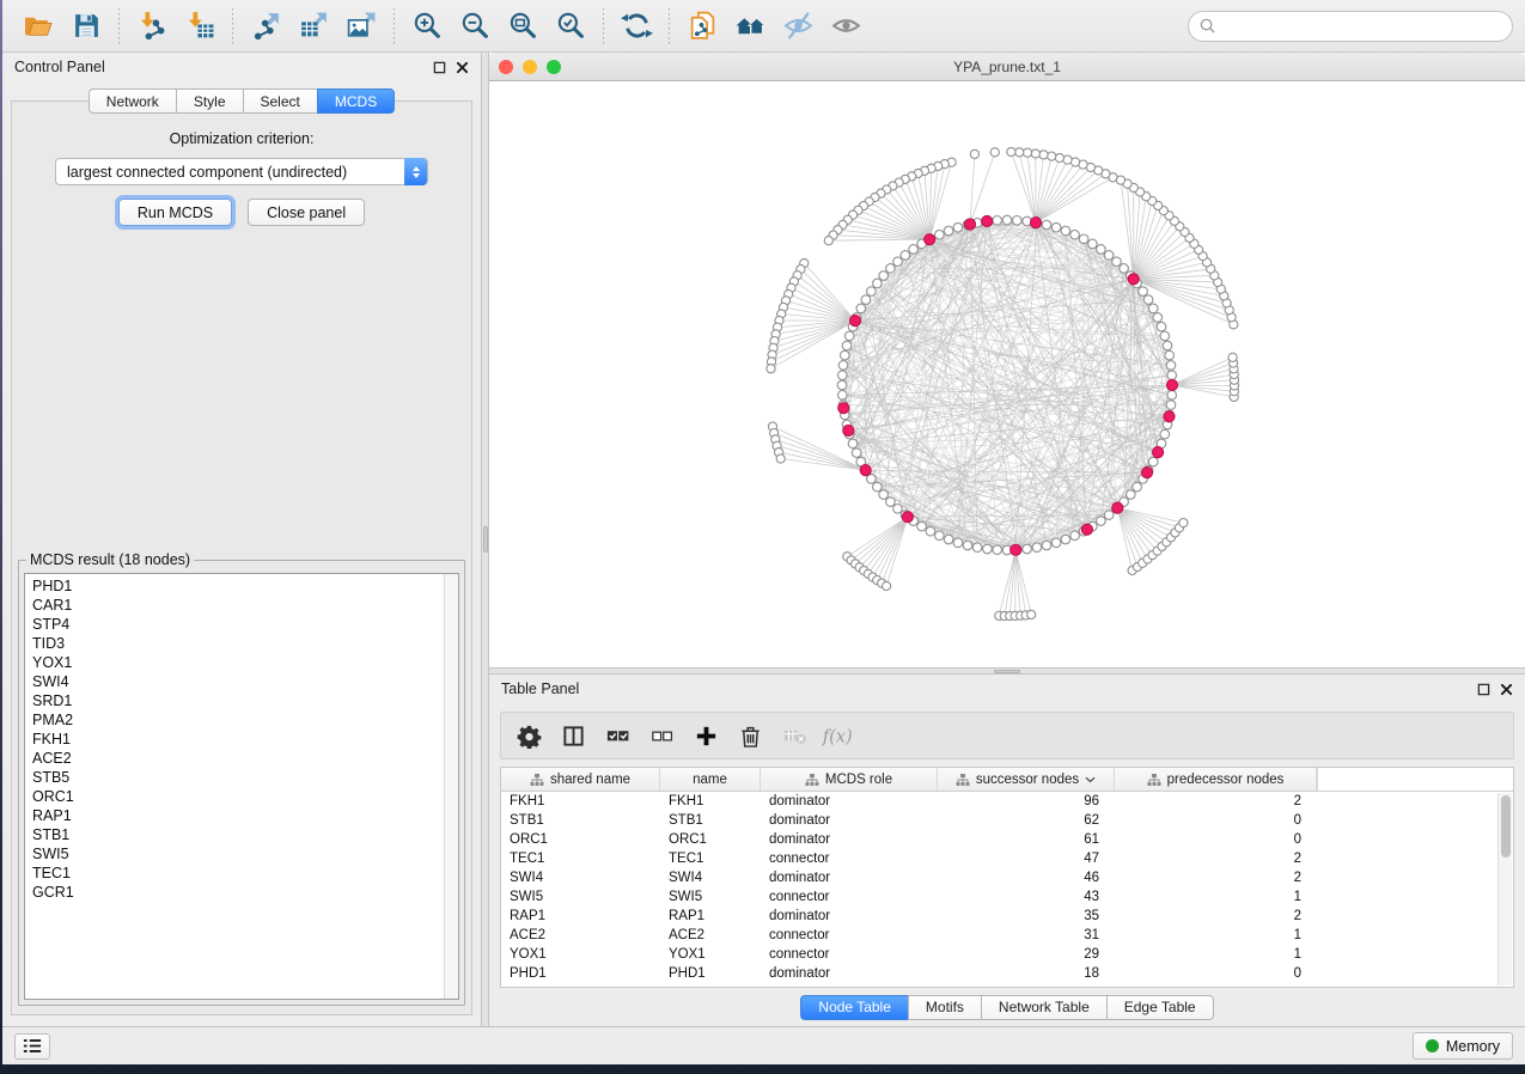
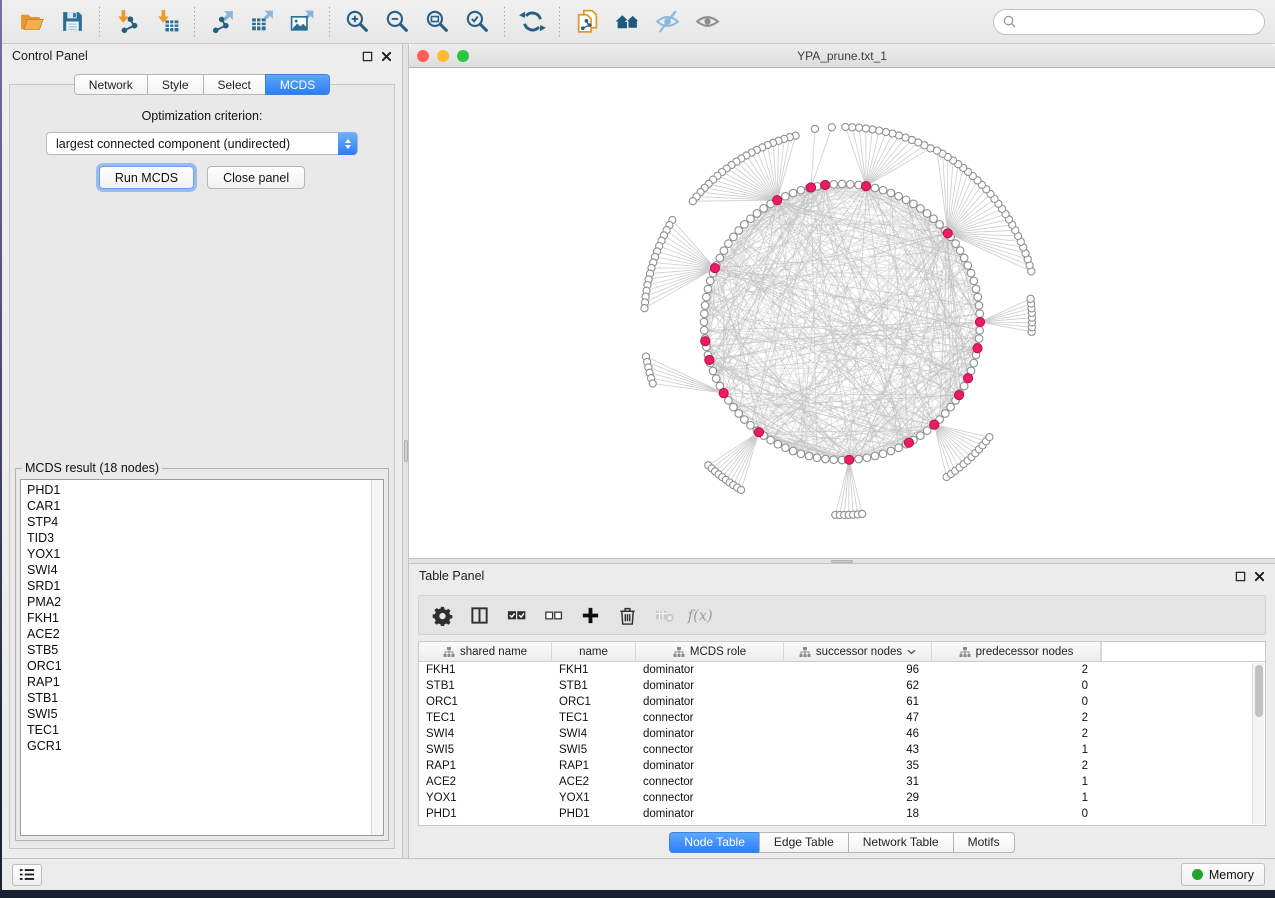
  Control Panel
  Network
  Style
  Select
  MCDS
  Optimization criterion:
  largest connected component (undirected)
  Run MCDS
  Close panel
  MCDS result (18 nodes)
  PHD1
  CAR1
  STP4
  TID3
  YOX1
  SWI4
  SRD1
  PMA2
  FKH1
  ACE2
  STB5
  ORC1
  RAP1
  STB1
  SWI5
  TEC1
  GCR1
  YPA_prune.txt_1
  Table Panel
  f(x)
  shared name
  name
  MCDS role
  successor nodes
  predecessor nodes
  FKH1
  FKH1
  dominator
  96
  2
  STB1
  STB1
  dominator
  62
  0
  ORC1
  ORC1
  dominator
  61
  0
  TEC1
  TEC1
  connector
  47
  2
  SWI4
  SWI4
  dominator
  46
  2
  SWI5
  SWI5
  connector
  43
  1
  RAP1
  RAP1
  dominator
  35
  2
  ACE2
  ACE2
  connector
  31
  1
  YOX1
  YOX1
  connector
  29
  1
  PHD1
  PHD1
  dominator
  18
  0
  Node Table
- Motifs
+ Edge Table
  Network Table
- Edge Table
+ Motifs
  Memory
